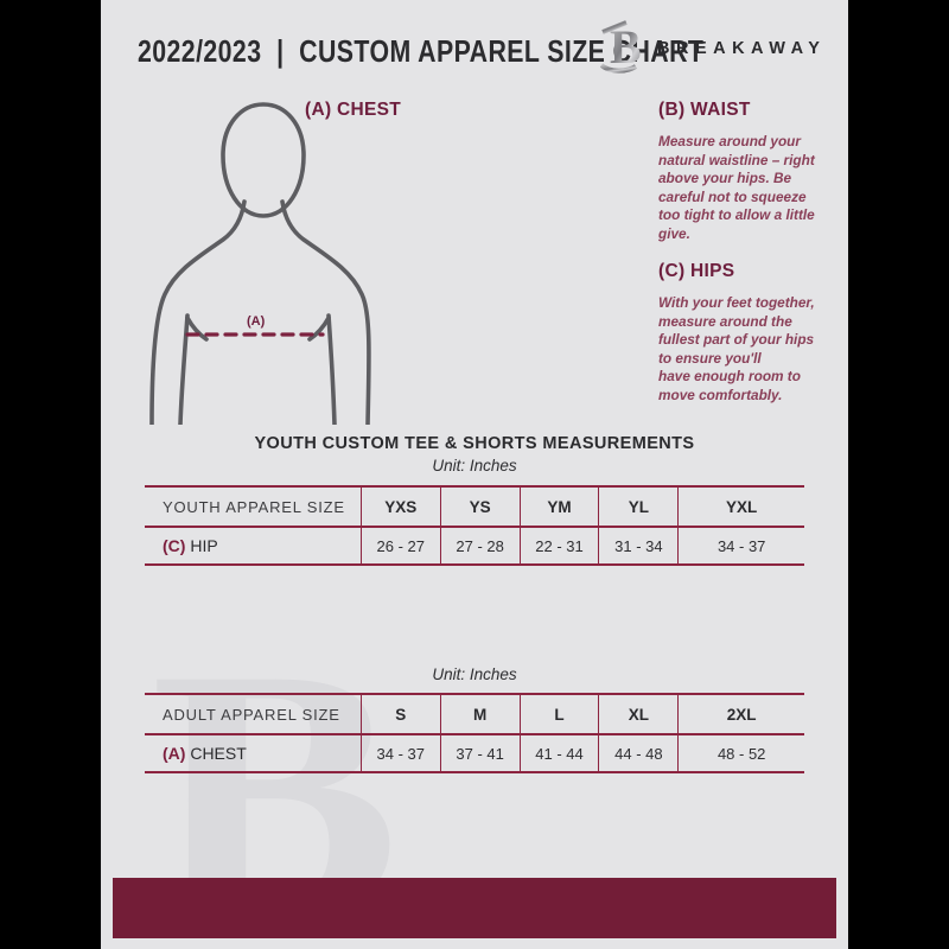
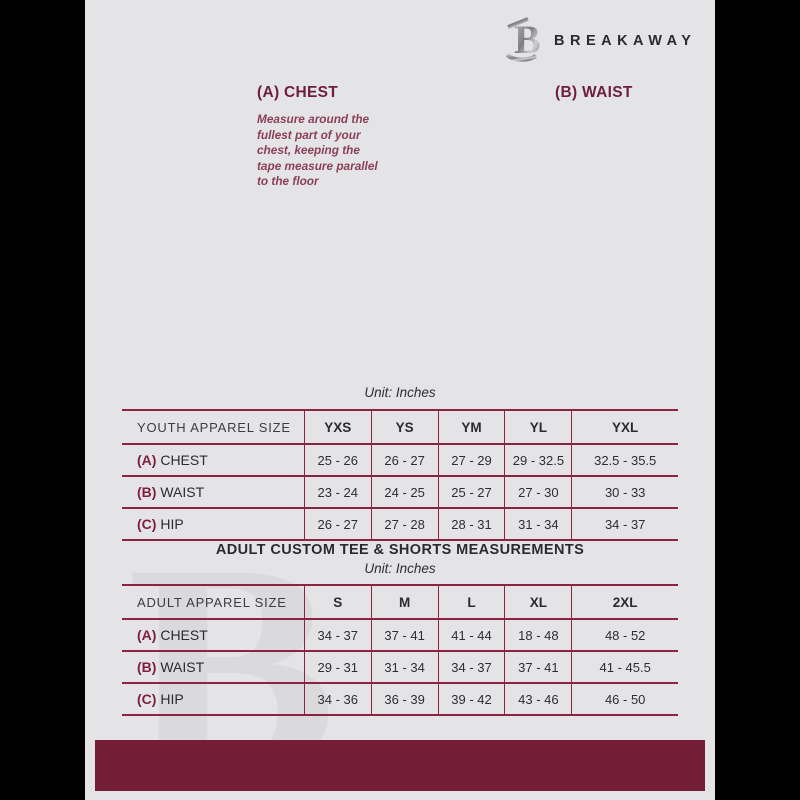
  B
- 2022/2023 | CUSTOM APPAREL SIZE CHART
  B
  BREAKAWAY
- (A)
  (A) CHEST
+ Measure around the fullest part of your chest, keeping the tape measure parallel to the floor
  (B) WAIST
- Measure around your natural waistline – right above your hips. Be careful not to squeeze too tight to allow a little give.
- (C) HIPS
- With your feet together, measure around the fullest part of your hips to ensure you'll
- have enough room to move comfortably.
- YOUTH CUSTOM TEE & SHORTS MEASUREMENTS
  Unit: Inches
  YOUTH APPAREL SIZE	YXS	YS	YM	YL	YXL
+ (A) CHEST	25 - 26	26 - 27	27 - 29	29 - 32.5	32.5 - 35.5
+ (B) WAIST	23 - 24	24 - 25	25 - 27	27 - 30	30 - 33
- (C) HIP	26 - 27	27 - 28	22 - 31	31 - 34	34 - 37
+ (C) HIP	26 - 27	27 - 28	28 - 31	31 - 34	34 - 37
+ ADULT CUSTOM TEE & SHORTS MEASUREMENTS
  Unit: Inches
  ADULT APPAREL SIZE	S	M	L	XL	2XL
- (A) CHEST	34 - 37	37 - 41	41 - 44	44 - 48	48 - 52
+ (A) CHEST	34 - 37	37 - 41	41 - 44	18 - 48	48 - 52
+ (B) WAIST	29 - 31	31 - 34	34 - 37	37 - 41	41 - 45.5
+ (C) HIP	34 - 36	36 - 39	39 - 42	43 - 46	46 - 50
